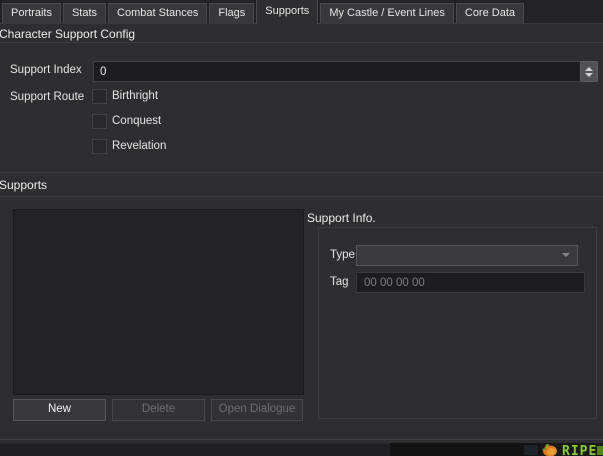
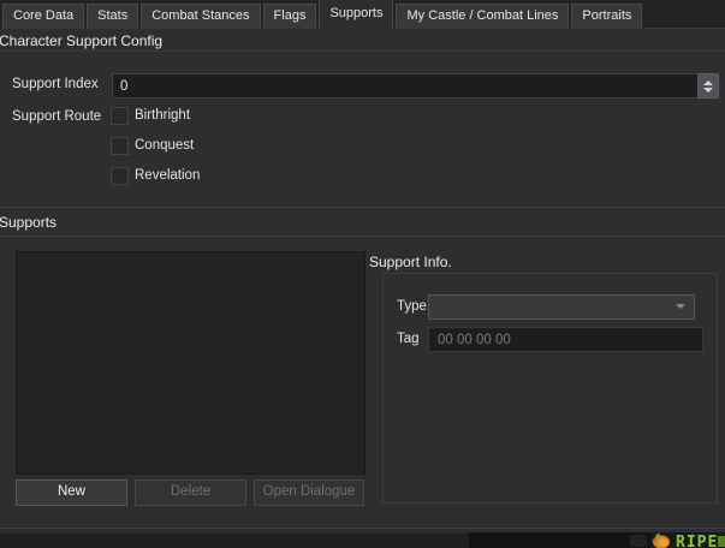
- Portraits
+ Core Data
  Stats
  Combat Stances
  Flags
  Supports
- My Castle / Event Lines
+ My Castle / Combat Lines
- Core Data
+ Portraits
  Character Support Config
  Support Index
  0
  Support Route
  Birthright
  Conquest
  Revelation
  Supports
  New
  Delete
  Open Dialogue
  Support Info.
  Type
  Tag
  00 00 00 00
  RIPE
